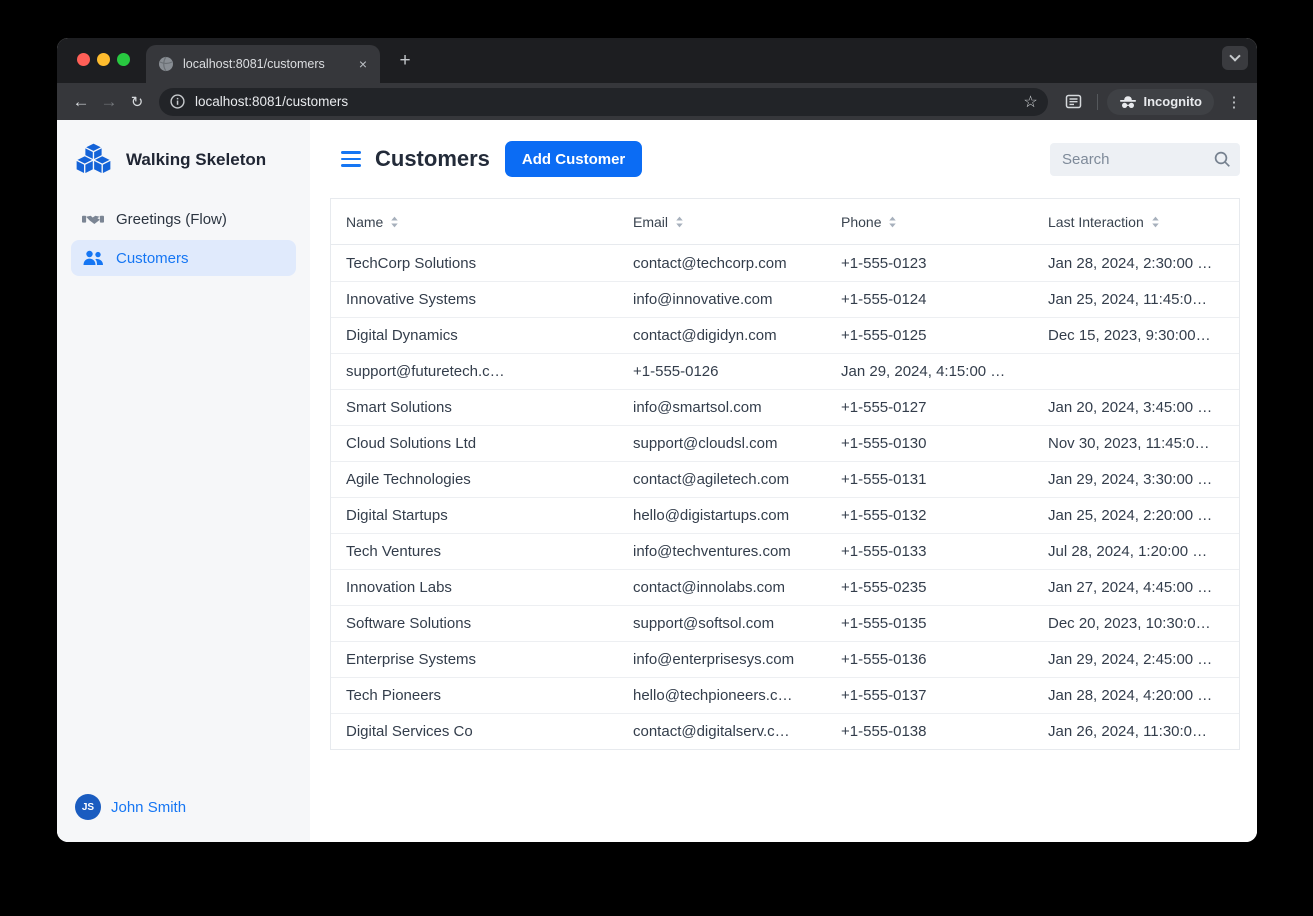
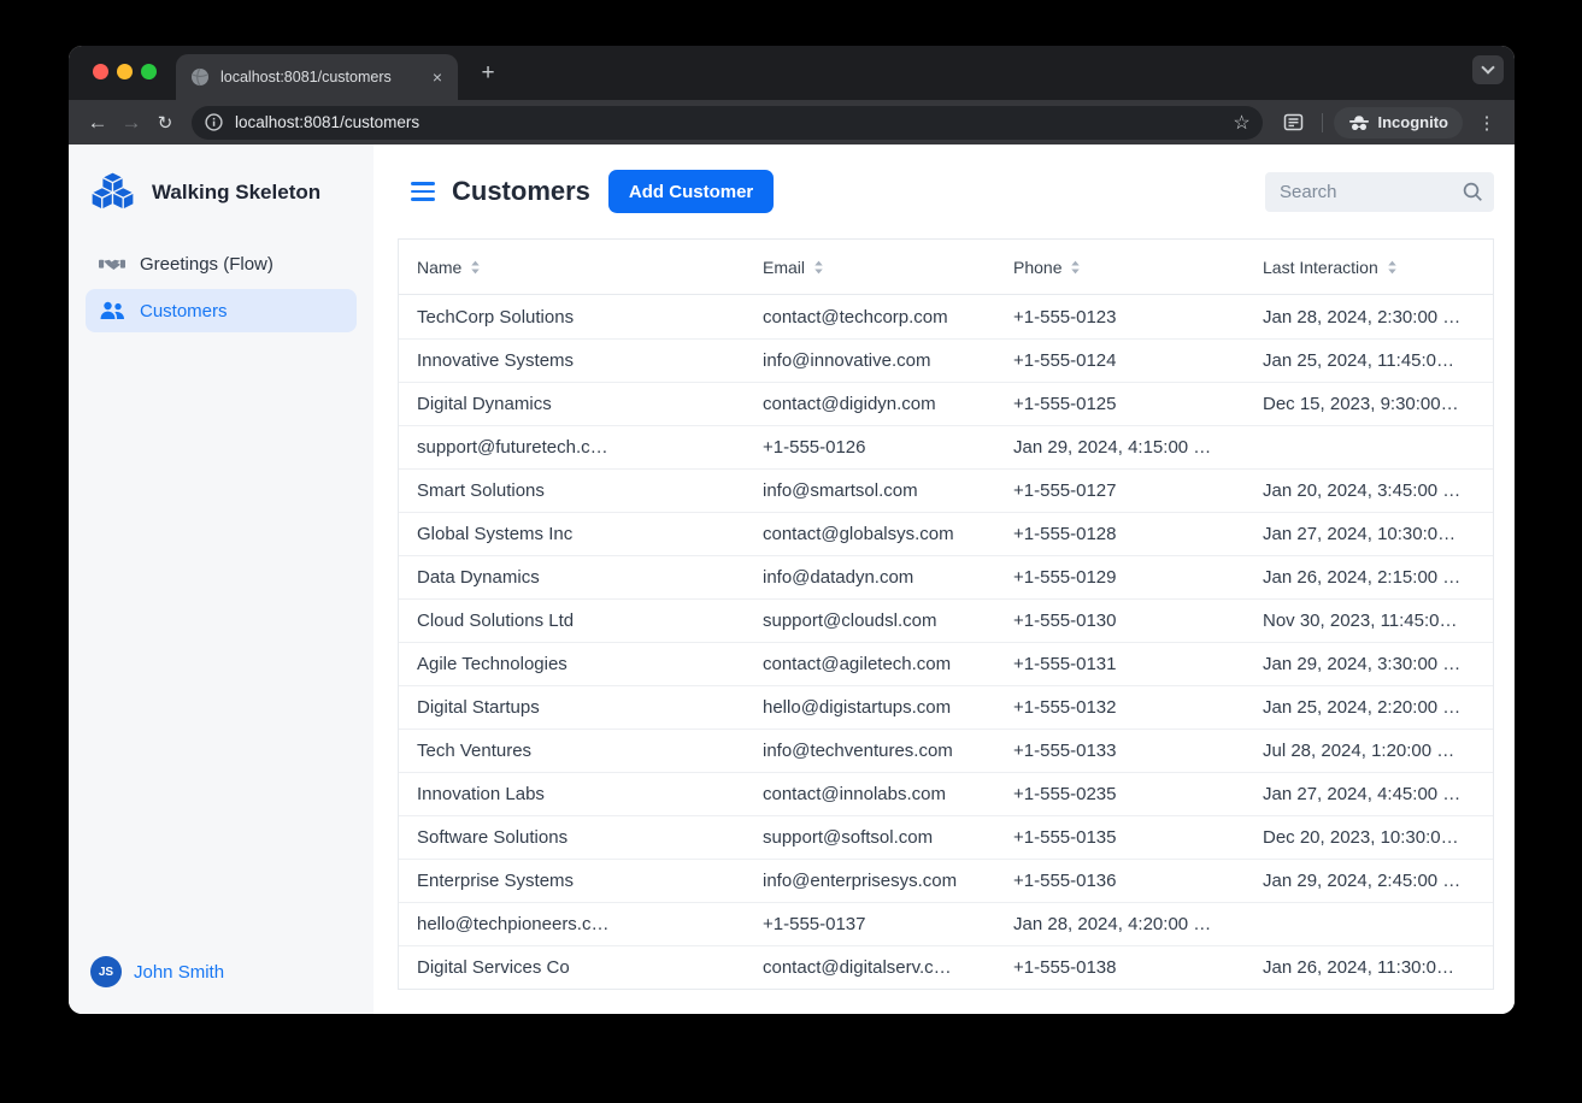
  localhost:8081/customers
  localhost:8081/customers
  Incognito
  Walking Skeleton
  Greetings (Flow)
  Customers
  JS
  John Smith
  Customers
  Add Customer
  Search
  Name
  Email
  Phone
  Last Interaction
  TechCorp Solutions
  contact@techcorp.com
  +1-555-0123
  Jan 28, 2024, 2:30:00 …
  Innovative Systems
  info@innovative.com
  +1-555-0124
  Jan 25, 2024, 11:45:0…
  Digital Dynamics
  contact@digidyn.com
  +1-555-0125
  Dec 15, 2023, 9:30:00…
  support@futuretech.c…
  +1-555-0126
  Jan 29, 2024, 4:15:00 …
  Smart Solutions
  info@smartsol.com
  +1-555-0127
  Jan 20, 2024, 3:45:00 …
+ Global Systems Inc
+ contact@globalsys.com
+ +1-555-0128
+ Jan 27, 2024, 10:30:0…
+ Data Dynamics
+ info@datadyn.com
+ +1-555-0129
+ Jan 26, 2024, 2:15:00 …
  Cloud Solutions Ltd
  support@cloudsl.com
  +1-555-0130
  Nov 30, 2023, 11:45:0…
  Agile Technologies
  contact@agiletech.com
  +1-555-0131
  Jan 29, 2024, 3:30:00 …
  Digital Startups
  hello@digistartups.com
  +1-555-0132
  Jan 25, 2024, 2:20:00 …
  Tech Ventures
  info@techventures.com
  +1-555-0133
  Jul 28, 2024, 1:20:00 …
  Innovation Labs
  contact@innolabs.com
  +1-555-0235
  Jan 27, 2024, 4:45:00 …
  Software Solutions
  support@softsol.com
  +1-555-0135
  Dec 20, 2023, 10:30:0…
  Enterprise Systems
  info@enterprisesys.com
  +1-555-0136
  Jan 29, 2024, 2:45:00 …
- Tech Pioneers
  hello@techpioneers.c…
  +1-555-0137
  Jan 28, 2024, 4:20:00 …
  Digital Services Co
  contact@digitalserv.c…
  +1-555-0138
  Jan 26, 2024, 11:30:0…
